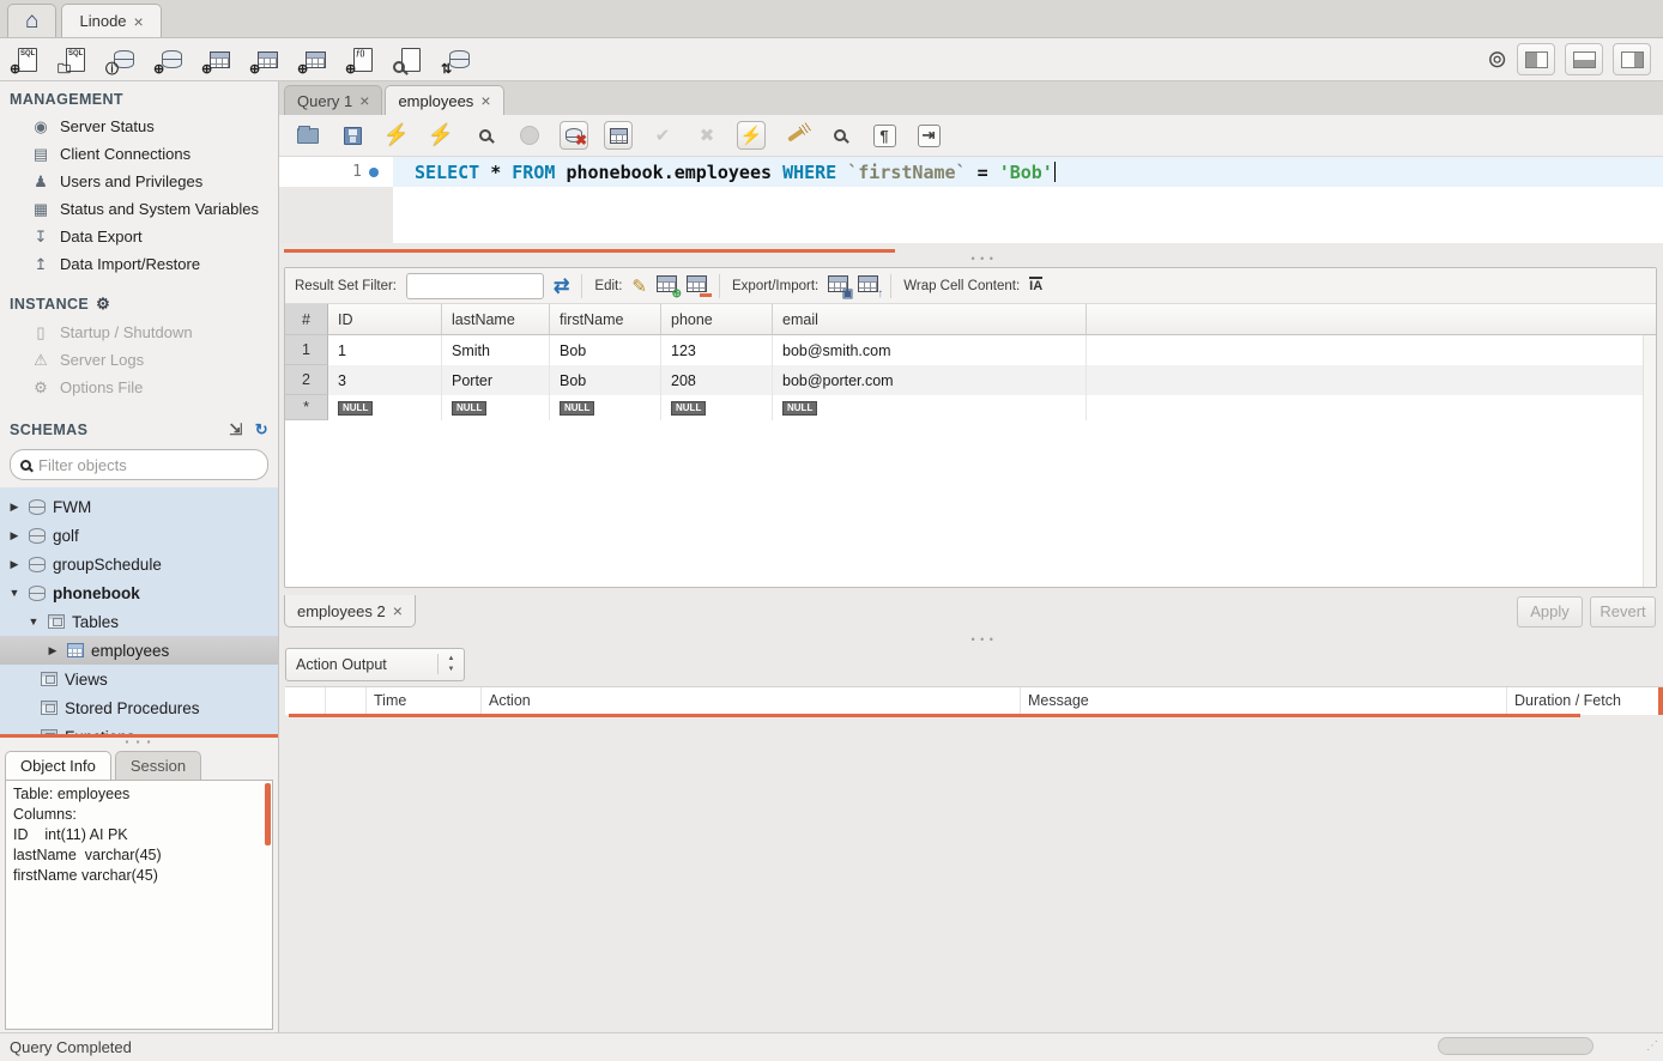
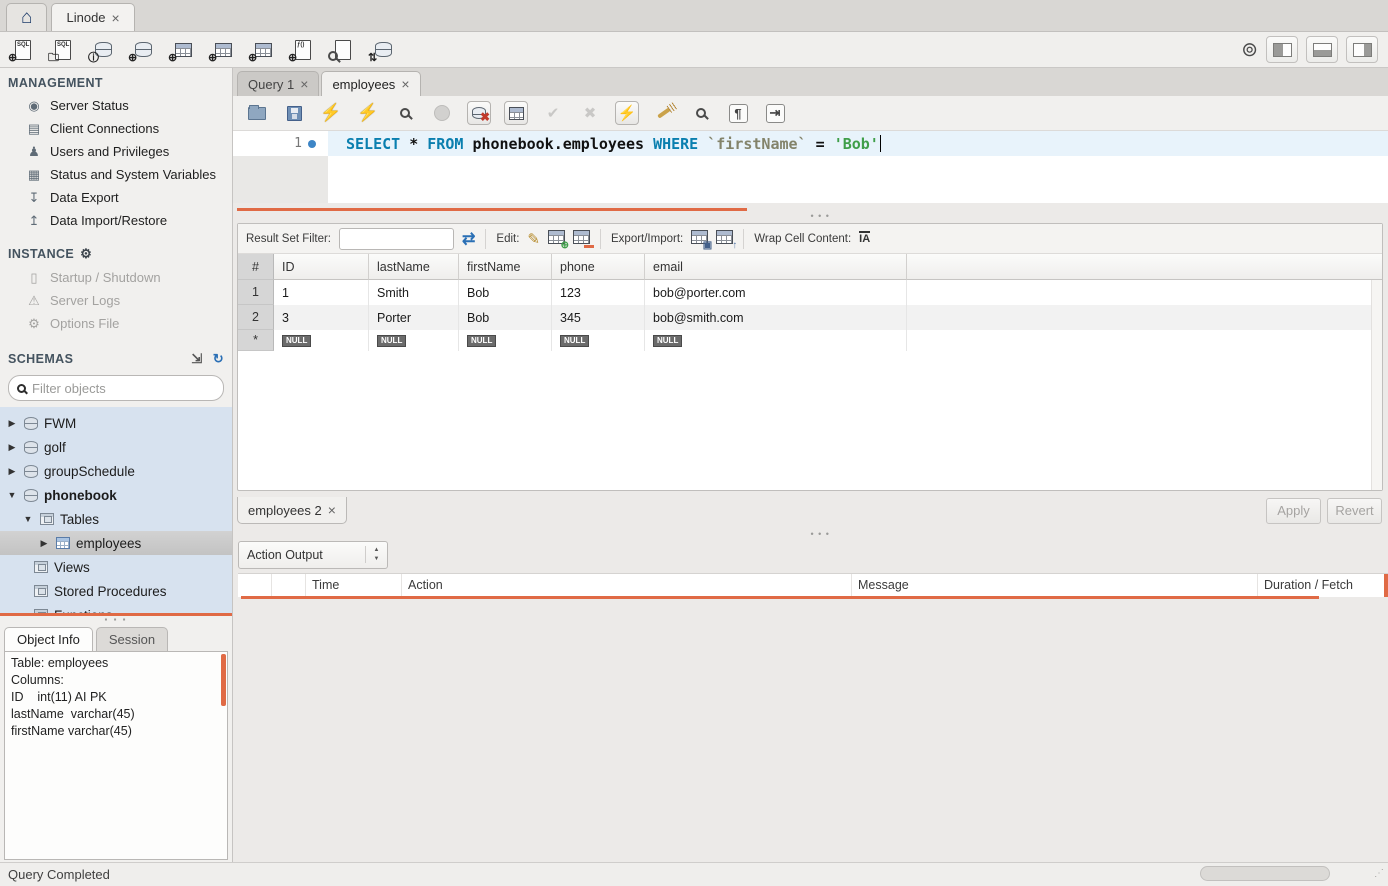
  ⌂
  Linode
  ×
  ⊕
  🗀
  ⓘ
  ⊕
  ⊕
  ⊕
  ⊕
  ⊕
  ⇅
  ⊚
  MANAGEMENT
  ◉
  Server Status
  ▤
  Client Connections
  ♟
  Users and Privileges
  ▦
  Status and System Variables
  ↧
  Data Export
  ↥
  Data Import/Restore
  INSTANCE
  ⚙
  ▯
  Startup / Shutdown
  ⚠
  Server Logs
  ⚙
  Options File
  SCHEMAS
  ⇲
  ↻
  Filter objects
  ▶
  FWM
  ▶
  golf
  ▶
  groupSchedule
  ▼
  phonebook
  ▼
  Tables
  ▶
  employees
  Views
  Stored Procedures
  ▪ ▪ ▪
  Object Info
  Session
  Table: employees
  Columns:
  ID int(11) AI PK
  lastName varchar(45)
  firstName varchar(45)
  Query 1
  ×
  employees
  ×
  ⚡
  ⚡
  ✖
  ✔
  ✖
  ⚡
  ¶
  ⇥
  1
  SELECT
  *
  FROM
  phonebook.employees
  WHERE
  `firstName`
  =
  'Bob'
  • • •
  Result Set Filter:
  ⇄
  Edit:
  ✎
  ⊕
  ▬
  Export/Import:
  ▣
  ↑
  Wrap Cell Content:
  IA
  #
  ID
  lastName
  firstName
  phone
  email
  1
  1
  Smith
  Bob
  123
- bob@smith.com
+ bob@porter.com
  2
  3
  Porter
  Bob
- 208
+ 345
- bob@porter.com
+ bob@smith.com
  *
  NULL
  NULL
  NULL
  NULL
  NULL
  employees 2
  ×
  Apply
  Revert
  • • •
  Action Output
  Time
  Action
  Message
  Duration / Fetch
  Query Completed
  ⋰
